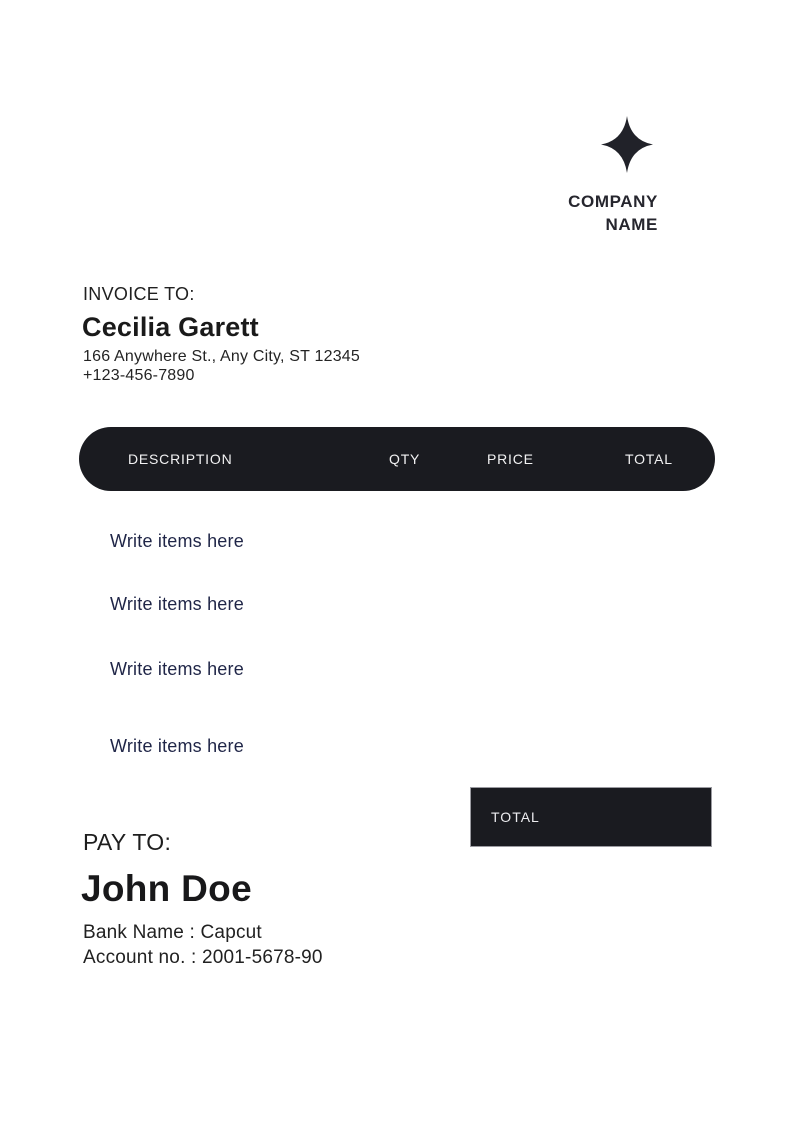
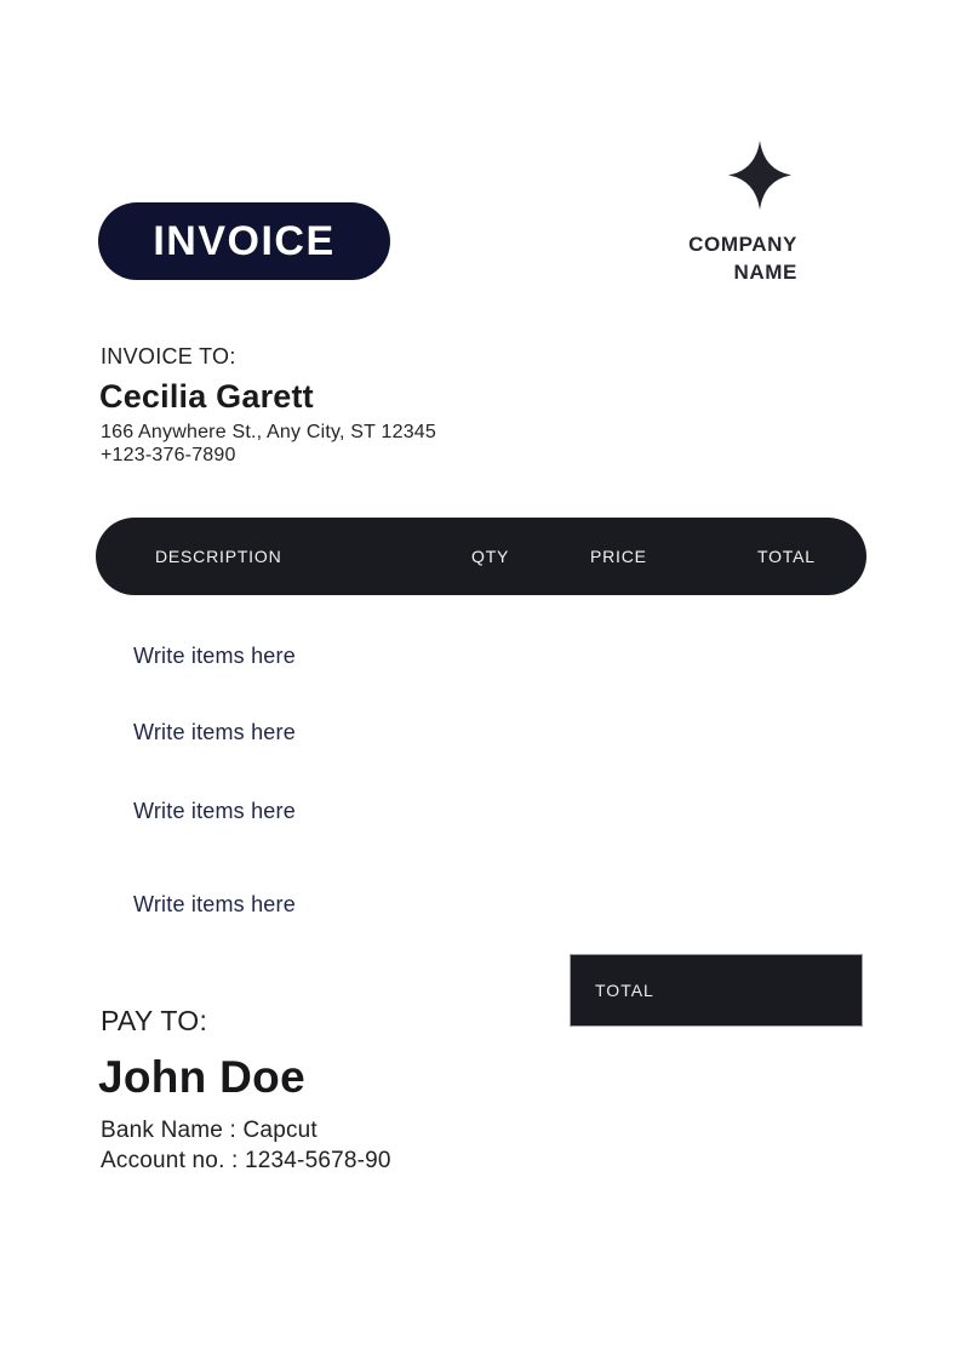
+ INVOICE
  COMPANY
  NAME
  INVOICE TO:
  Cecilia Garett
  166 Anywhere St., Any City, ST 12345
- +123-456-7890
+ +123-376-7890
  DESCRIPTION
  QTY
  PRICE
  TOTAL
  Write items here
  Write items here
  Write items here
  Write items here
  TOTAL
  PAY TO:
  John Doe
  Bank Name : Capcut
- Account no. : 2001-5678-90
+ Account no. : 1234-5678-90
